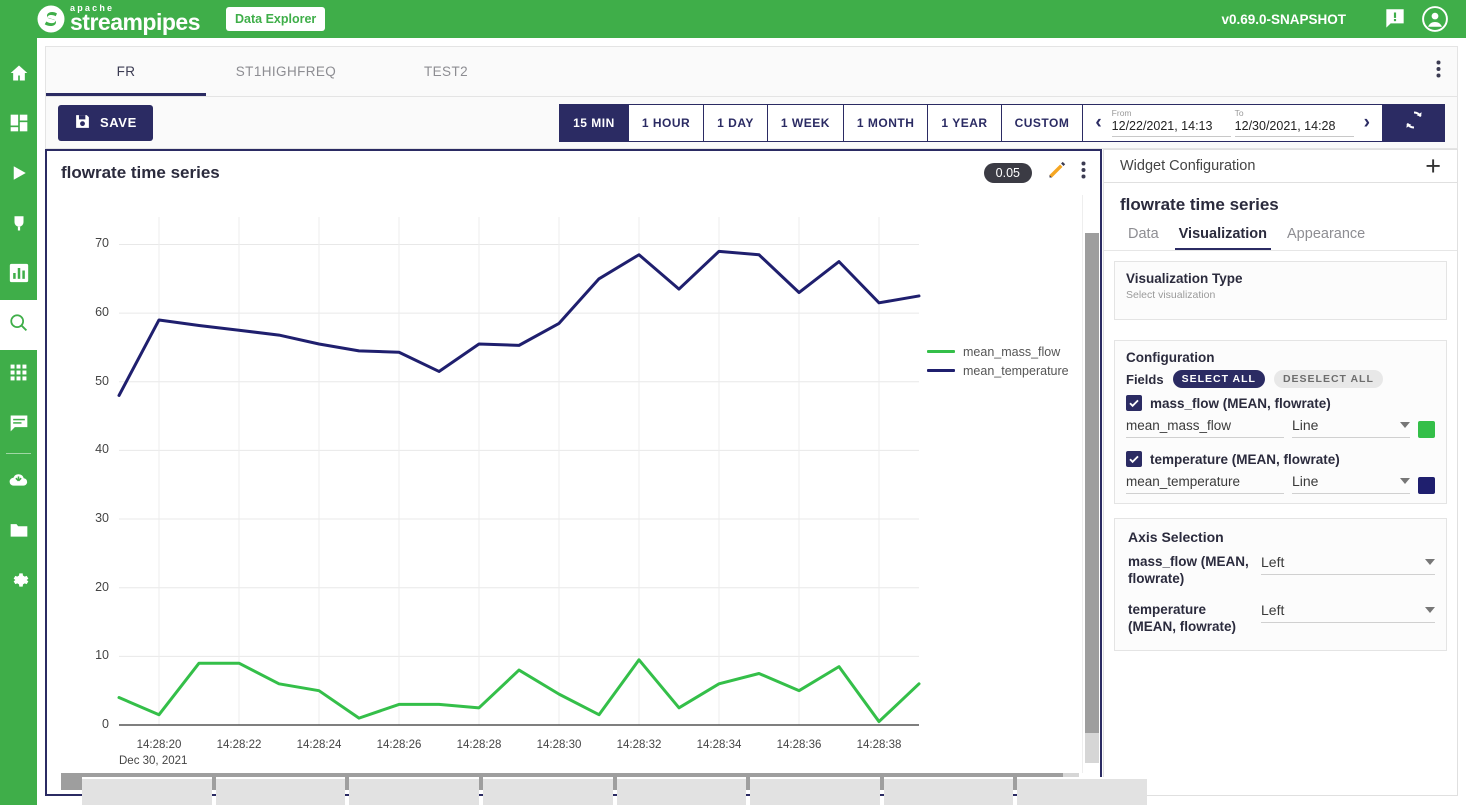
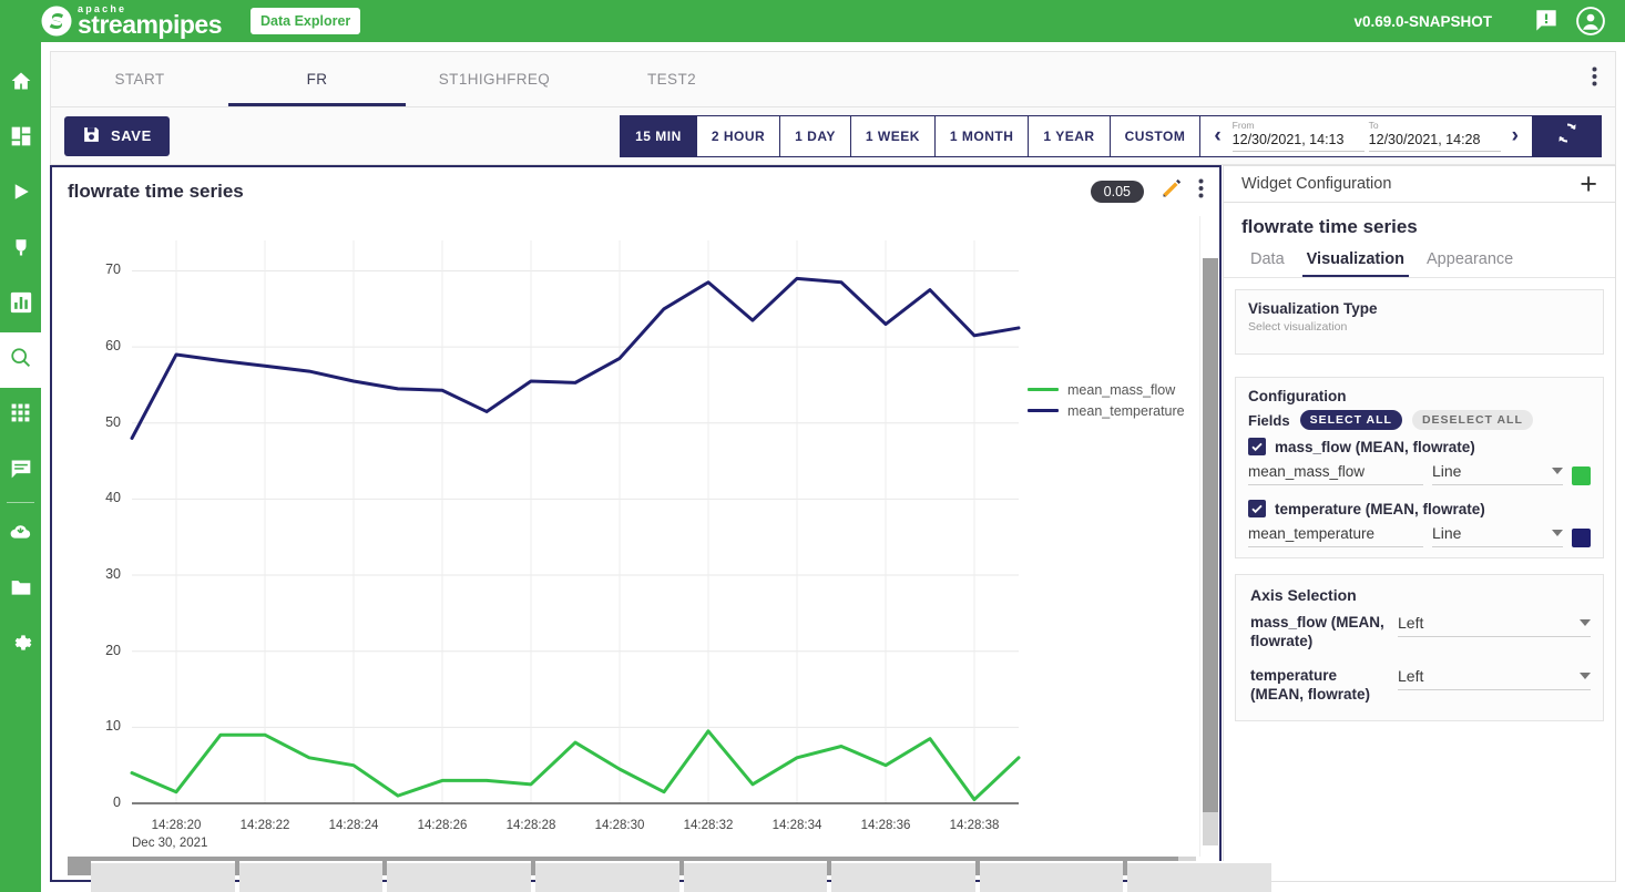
  apache
  streampipes
  Data Explorer
  v0.69.0-SNAPSHOT
+ START
  FR
  ST1HIGHFREQ
  TEST2
  SAVE
  15 MIN
- 1 HOUR
+ 2 HOUR
  1 DAY
  1 WEEK
  1 MONTH
  1 YEAR
  CUSTOM
  ‹
  From
- 12/22/2021, 14:13
+ 12/30/2021, 14:13
  To
  12/30/2021, 14:28
  ›
  flowrate time series
  0.05
  mean_mass_flow
  mean_temperature
  0
  10
  20
  30
  40
  50
  60
  70
  14:28:20
  14:28:22
  14:28:24
  14:28:26
  14:28:28
  14:28:30
  14:28:32
  14:28:34
  14:28:36
  14:28:38
  Dec 30, 2021
  Widget Configuration
  +
  flowrate time series
  Data
  Visualization
  Appearance
  Visualization Type
  Select visualization
  Configuration
  Fields
  SELECT ALL
  DESELECT ALL
  mass_flow (MEAN, flowrate)
  mean_mass_flow
  Line
  temperature (MEAN, flowrate)
  mean_temperature
  Line
  Axis Selection
  mass_flow (MEAN, flowrate)
  Left
  temperature (MEAN, flowrate)
  Left
